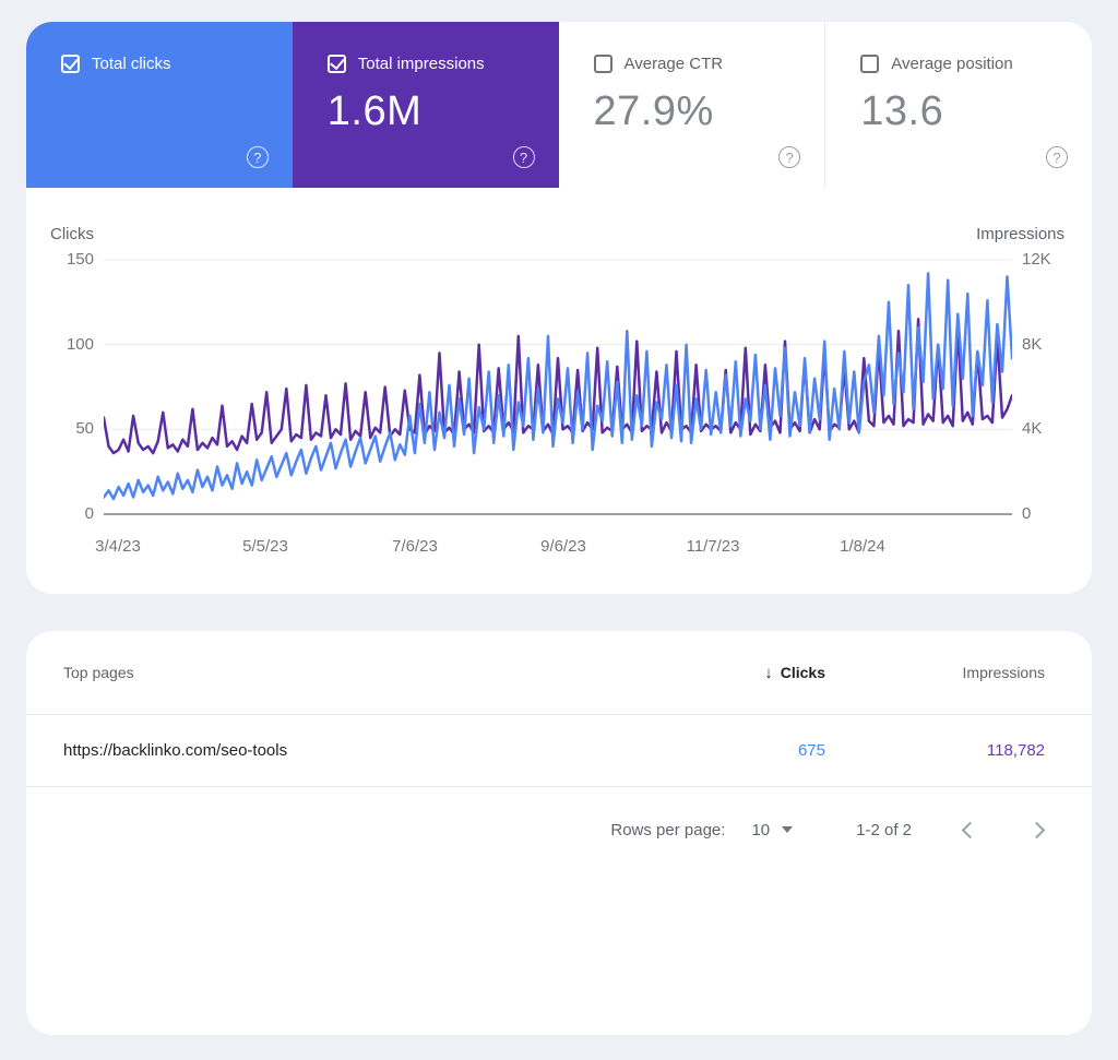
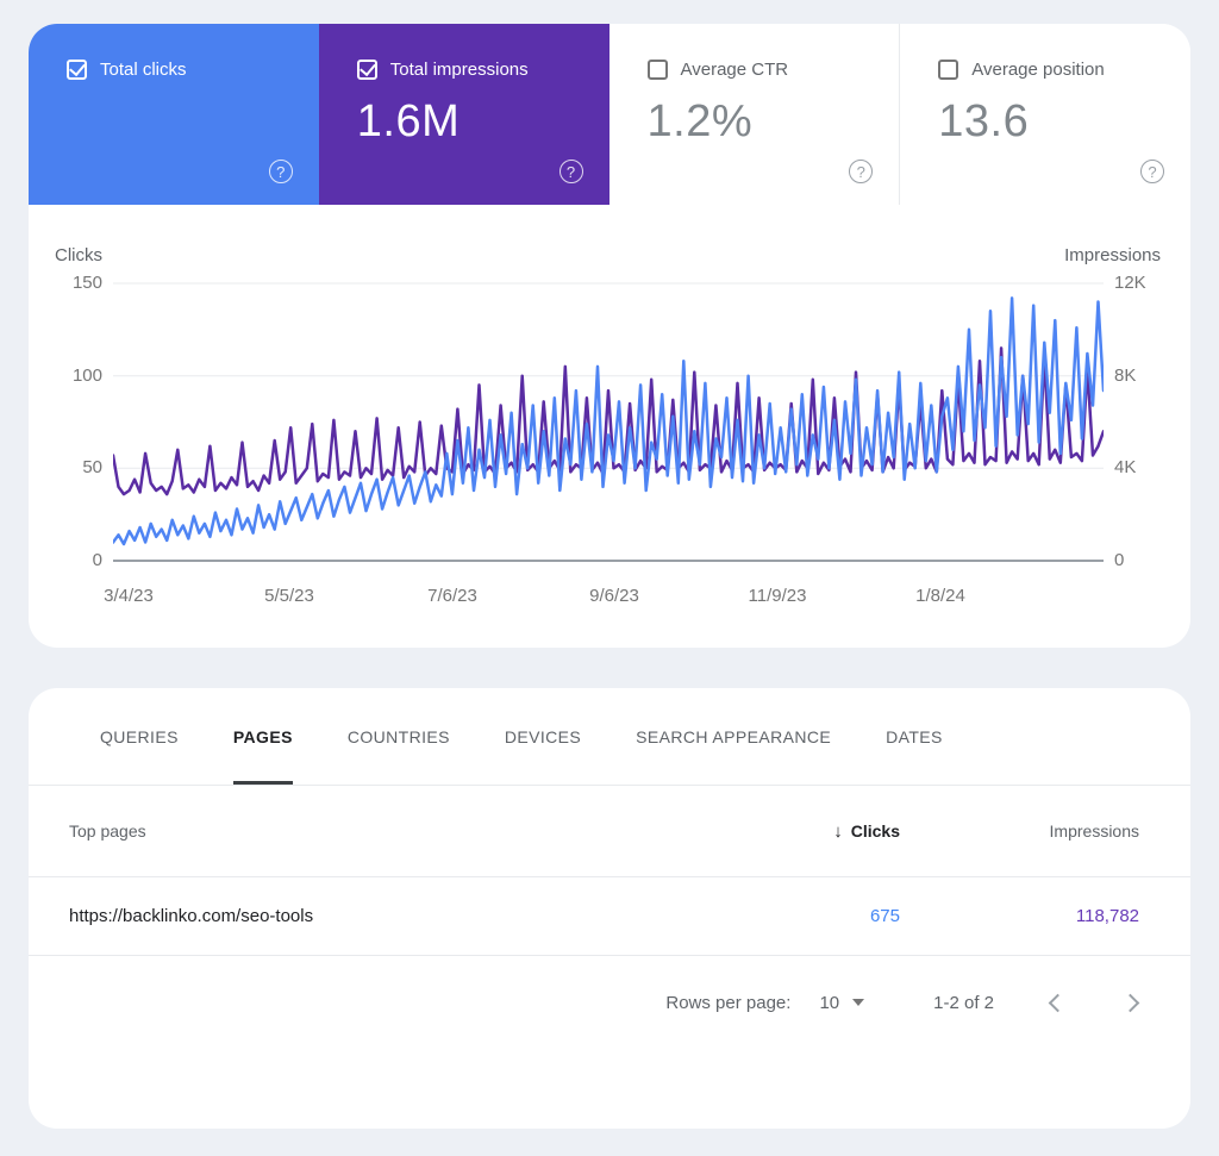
  Total clicks
  ?
  Total impressions
  1.6M
  ?
  Average CTR
- 27.9%
+ 1.2%
  ?
  Average position
  13.6
  ?
  Clicks
  Impressions
  150
  100
  50
  0
  12K
  8K
  4K
  0
  3/4/23
  5/5/23
  7/6/23
  9/6/23
- 11/7/23
+ 11/9/23
  1/8/24
+ QUERIES
+ PAGES
+ COUNTRIES
+ DEVICES
+ SEARCH APPEARANCE
+ DATES
  Top pages
  ↓ Clicks
  Impressions
  https://backlinko.com/seo-tools
  675
  118,782
  Rows per page:
  10
  1-2 of 2
